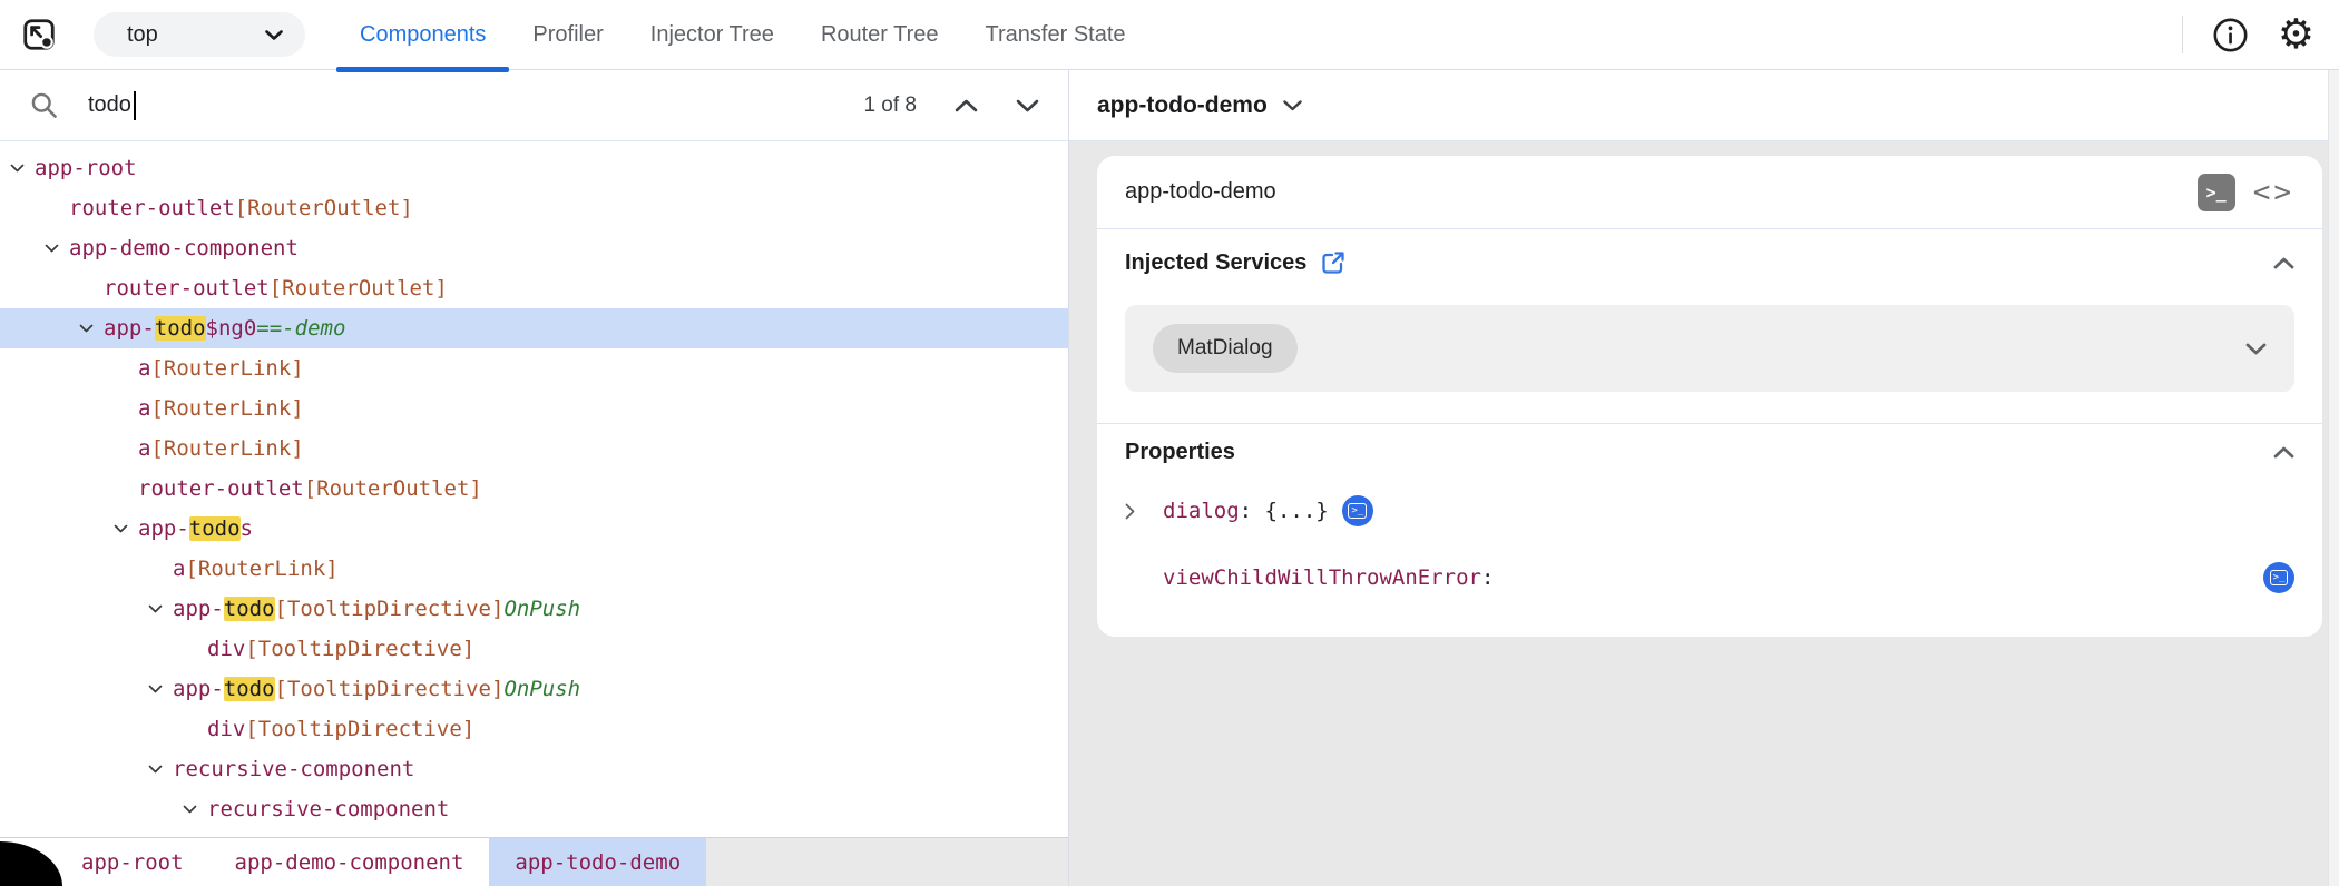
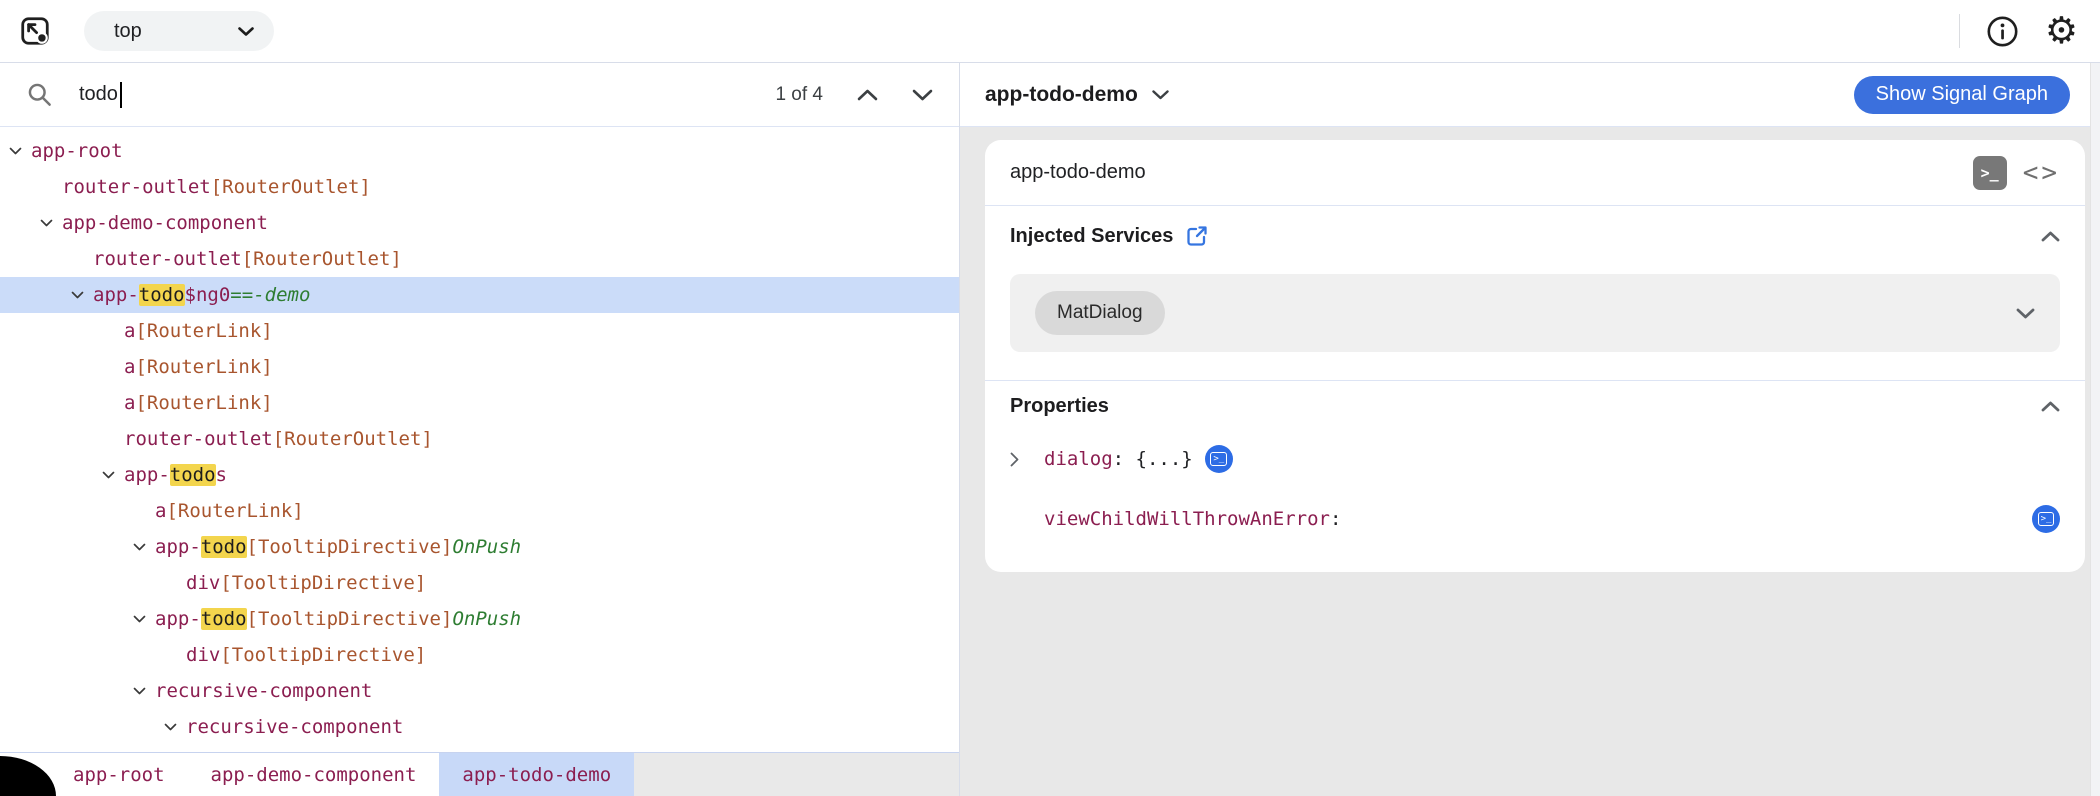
  top
- Components
- Profiler
- Injector Tree
- Router Tree
- Transfer State
  ⚙
  todo
- 1 of 8
+ 1 of 4
  app-root
  router-outlet
  [RouterOutlet]
  app-demo-component
  router-outlet
  [RouterOutlet]
  app-
  todo
  $ng0
  ==
  -demo
  a
  [RouterLink]
  a
  [RouterLink]
  a
  [RouterLink]
  router-outlet
  [RouterOutlet]
  app-
  todo
  s
  a
  [RouterLink]
  app-
  todo
  [TooltipDirective]
  OnPush
  div
  [TooltipDirective]
  app-
  todo
  [TooltipDirective]
  OnPush
  div
  [TooltipDirective]
  recursive-component
  recursive-component
  app-root
  app-demo-component
  app-todo-demo
  app-todo-demo
+ Show Signal Graph
  app-todo-demo
  >_
  <>
  Injected Services
  MatDialog
  Properties
  dialog
  :
  {...}
  >_
  viewChildWillThrowAnError
  :
  >_
